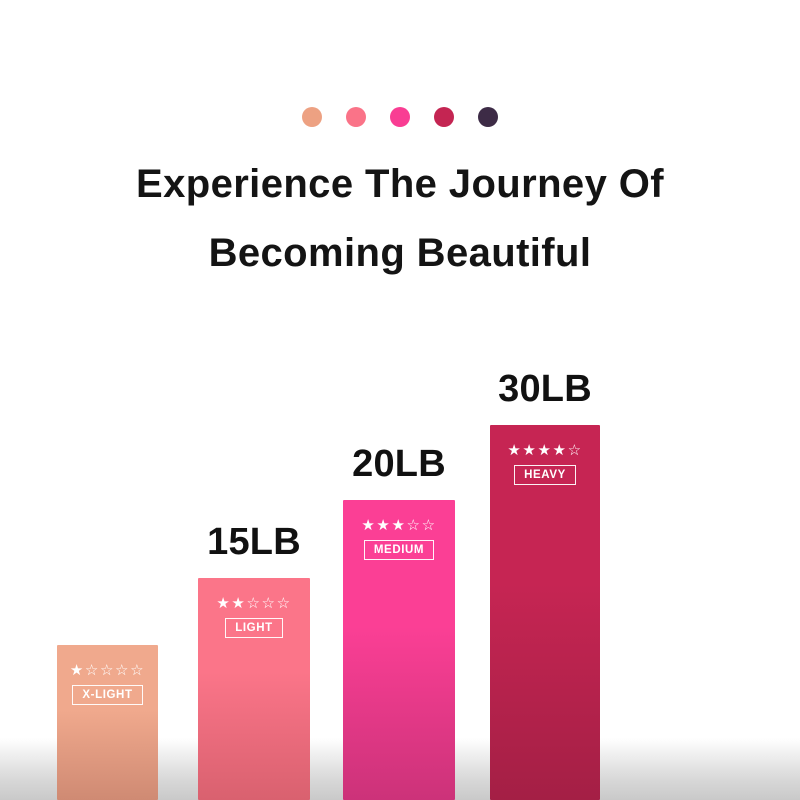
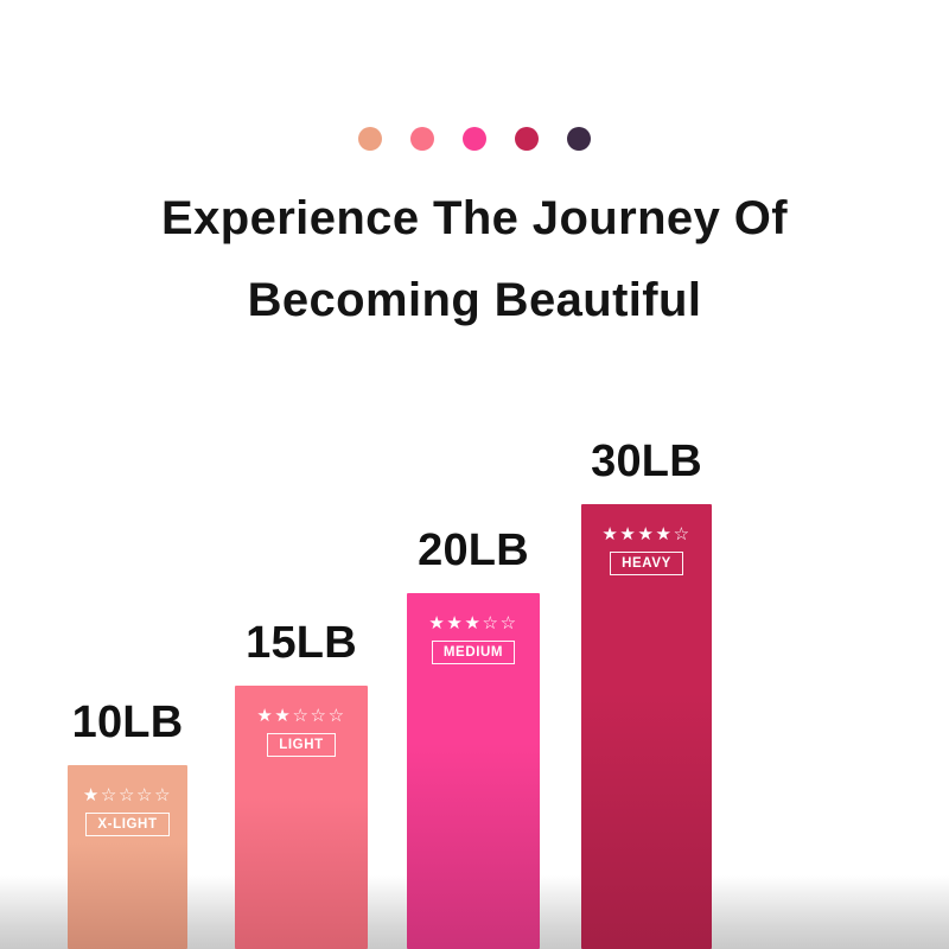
  Experience The Journey Of
  Becoming Beautiful
+ 10LB
  ★☆☆☆☆
  X-LIGHT
  15LB
  ★★☆☆☆
  LIGHT
  20LB
  ★★★☆☆
  MEDIUM
  30LB
  ★★★★☆
  HEAVY
